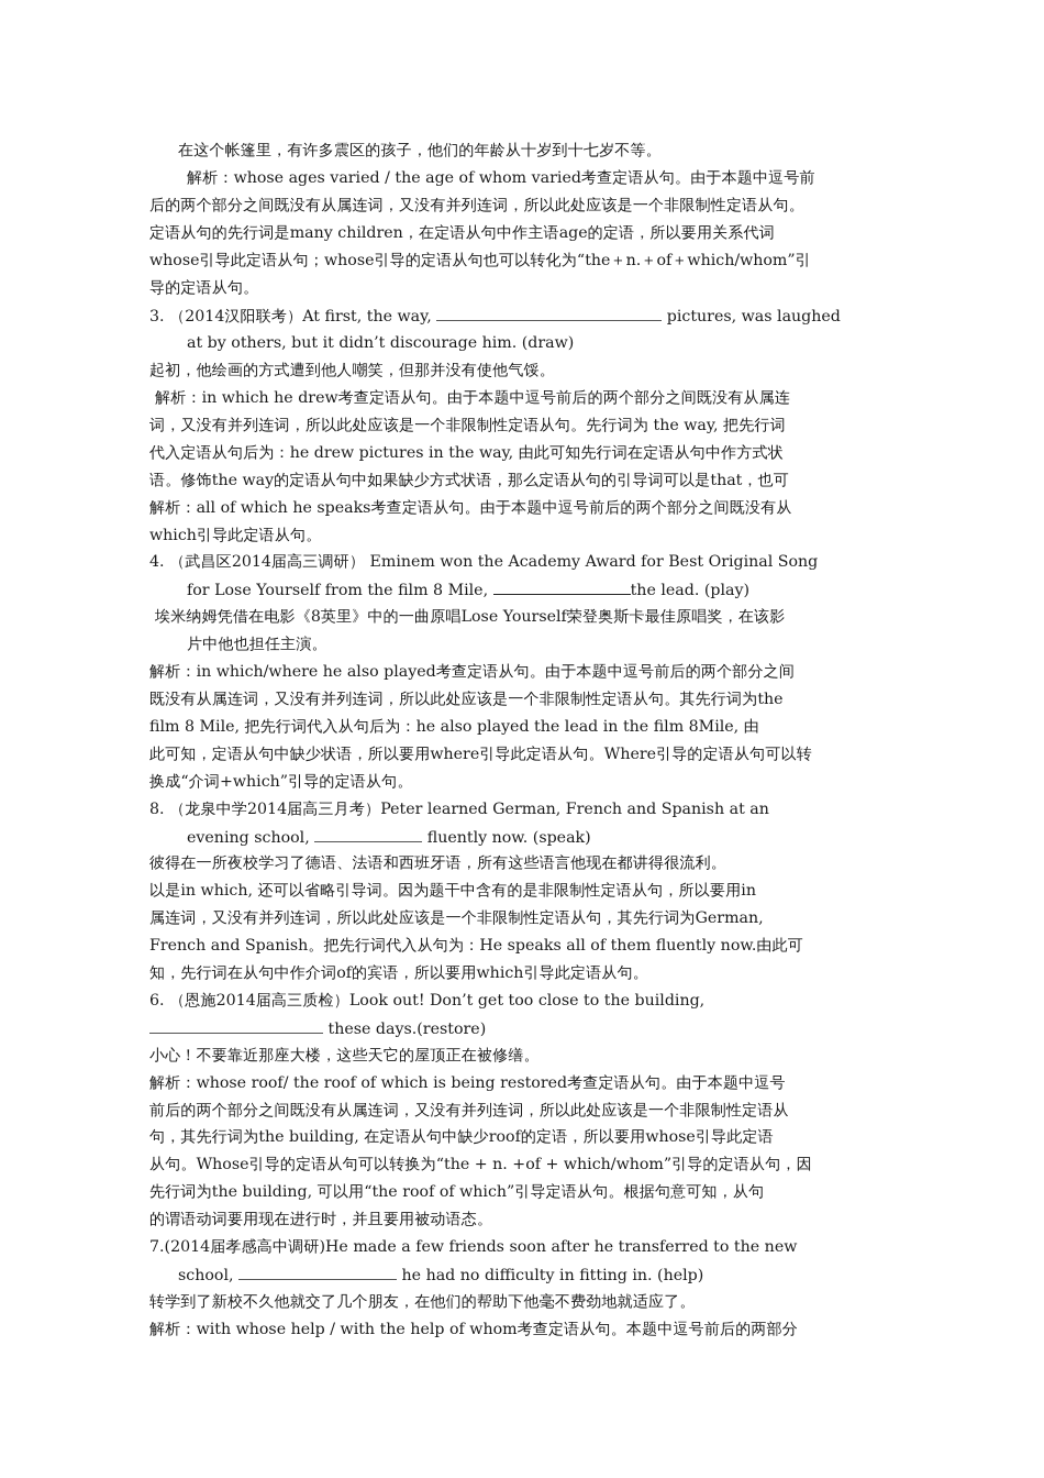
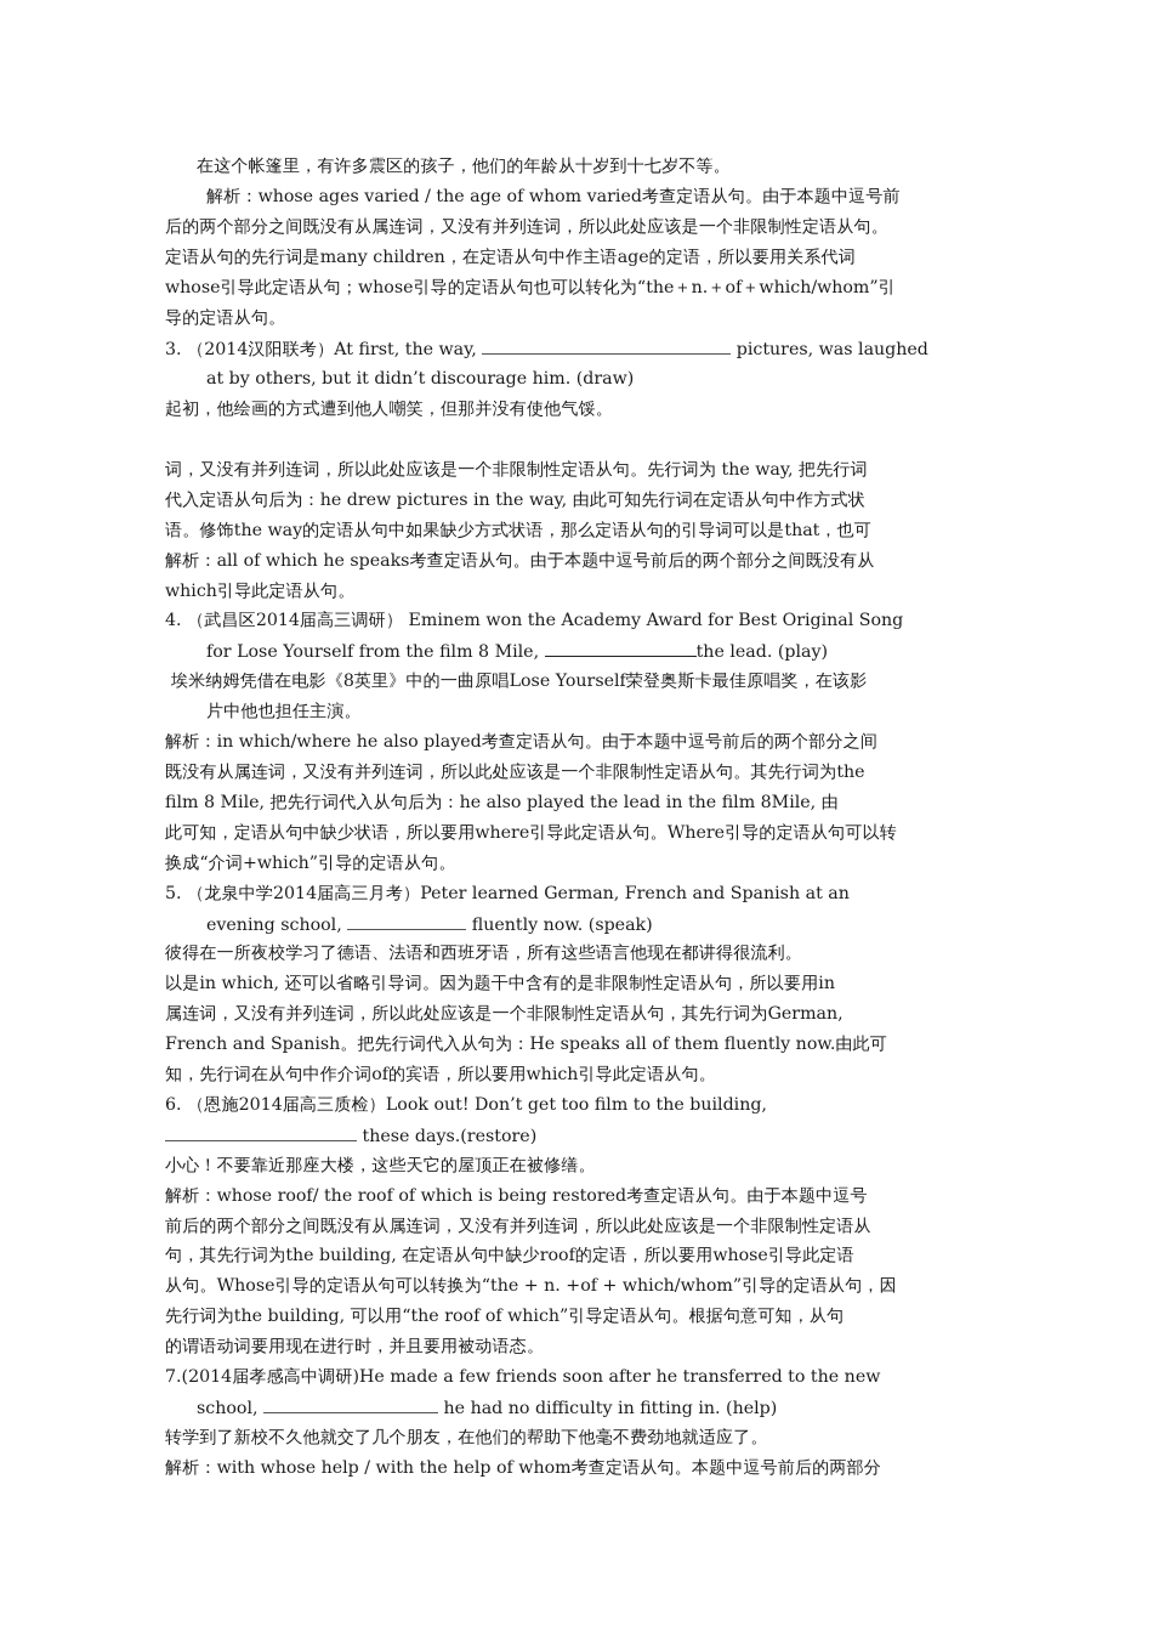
  在这个帐篷里，有许多震区的孩子，他们的年龄从十岁到十七岁不等。
  解析：whose ages varied / the age of whom varied考查定语从句。由于本题中逗号前
  后的两个部分之间既没有从属连词，又没有并列连词，所以此处应该是一个非限制性定语从句。
  定语从句的先行词是many children，在定语从句中作主语age的定语，所以要用关系代词
  whose引导此定语从句；whose引导的定语从句也可以转化为“the＋n.＋of＋which/whom”引
  导的定语从句。
  3. （2014汉阳联考）At first, the way, pictures, was laughed
  at by others, but it didn’t discourage him. (draw)
  起初，他绘画的方式遭到他人嘲笑，但那并没有使他气馁。
- 解析：in which he drew考查定语从句。由于本题中逗号前后的两个部分之间既没有从属连
  词，又没有并列连词，所以此处应该是一个非限制性定语从句。先行词为 the way, 把先行词
  代入定语从句后为：he drew pictures in the way, 由此可知先行词在定语从句中作方式状
  语。修饰the way的定语从句中如果缺少方式状语，那么定语从句的引导词可以是that，也可
  解析：all of which he speaks考查定语从句。由于本题中逗号前后的两个部分之间既没有从
  which引导此定语从句。
  4. （武昌区2014届高三调研） Eminem won the Academy Award for Best Original Song
  for Lose Yourself from the film 8 Mile, the lead. (play)
  埃米纳姆凭借在电影《8英里》中的一曲原唱Lose Yourself荣登奥斯卡最佳原唱奖，在该影
  片中他也担任主演。
  解析：in which/where he also played考查定语从句。由于本题中逗号前后的两个部分之间
  既没有从属连词，又没有并列连词，所以此处应该是一个非限制性定语从句。其先行词为the
  film 8 Mile, 把先行词代入从句后为：he also played the lead in the film 8Mile, 由
  此可知，定语从句中缺少状语，所以要用where引导此定语从句。Where引导的定语从句可以转
  换成“介词+which”引导的定语从句。
- 8. （龙泉中学2014届高三月考）Peter learned German, French and Spanish at an
+ 5. （龙泉中学2014届高三月考）Peter learned German, French and Spanish at an
  evening school, fluently now. (speak)
  彼得在一所夜校学习了德语、法语和西班牙语，所有这些语言他现在都讲得很流利。
  以是in which, 还可以省略引导词。因为题干中含有的是非限制性定语从句，所以要用in
  属连词，又没有并列连词，所以此处应该是一个非限制性定语从句，其先行词为German,
  French and Spanish。把先行词代入从句为：He speaks all of them fluently now.由此可
  知，先行词在从句中作介词of的宾语，所以要用which引导此定语从句。
- 6. （恩施2014届高三质检）Look out! Don’t get too close to the building,
+ 6. （恩施2014届高三质检）Look out! Don’t get too film to the building,
  these days.(restore)
  小心！不要靠近那座大楼，这些天它的屋顶正在被修缮。
  解析：whose roof/ the roof of which is being restored考查定语从句。由于本题中逗号
  前后的两个部分之间既没有从属连词，又没有并列连词，所以此处应该是一个非限制性定语从
  句，其先行词为the building, 在定语从句中缺少roof的定语，所以要用whose引导此定语
  从句。Whose引导的定语从句可以转换为“the + n. +of + which/whom”引导的定语从句，因
  先行词为the building, 可以用“the roof of which”引导定语从句。根据句意可知，从句
  的谓语动词要用现在进行时，并且要用被动语态。
  7.(2014届孝感高中调研)He made a few friends soon after he transferred to the new
  school, he had no difficulty in fitting in. (help)
  转学到了新校不久他就交了几个朋友，在他们的帮助下他毫不费劲地就适应了。
  解析：with whose help / with the help of whom考查定语从句。本题中逗号前后的两部分
